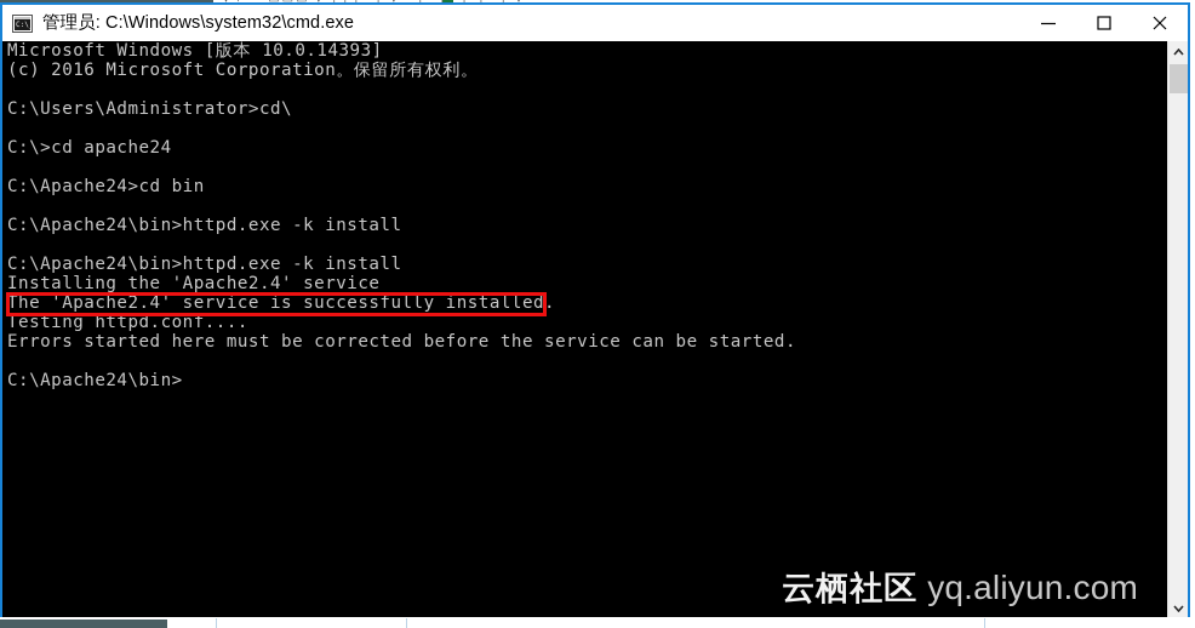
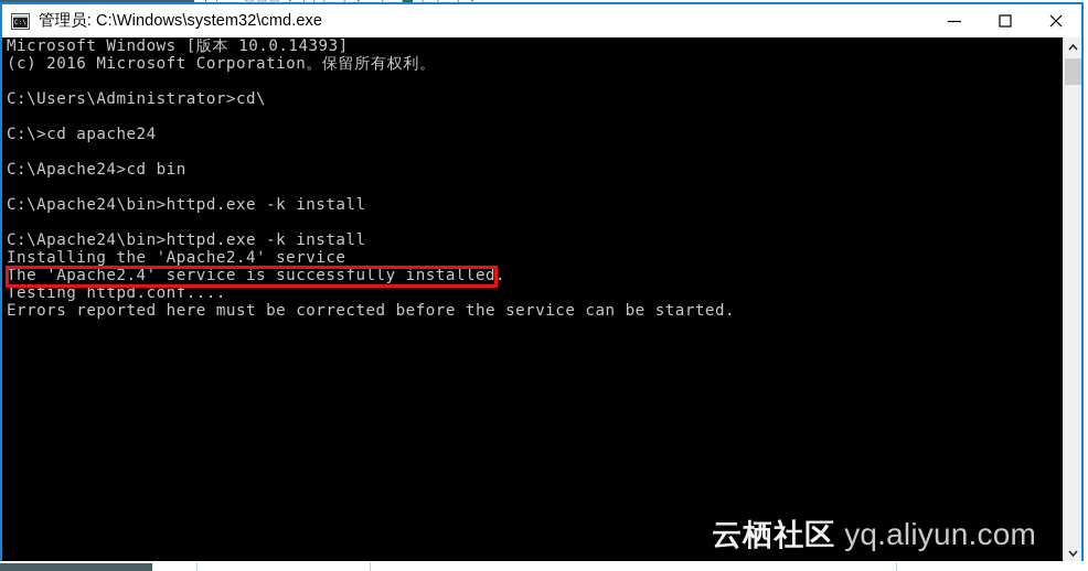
  管理员: C:\Windows\system32\cmd.exe
  Microsoft Windows [版本 10.0.14393]
  (c) 2016 Microsoft Corporation。保留所有权利。
  C:\Users\Administrator>cd\
  C:\>cd apache24
  C:\Apache24>cd bin
  C:\Apache24\bin>httpd.exe -k install
  C:\Apache24\bin>httpd.exe -k install
  Installing the 'Apache2.4' service
  The 'Apache2.4' service is successfully installed.
  Testing httpd.conf....
- Errors started here must be corrected before the service can be started.
+ Errors reported here must be corrected before the service can be started.
- C:\Apache24\bin>
  云栖社区
  yq.aliyun.com
